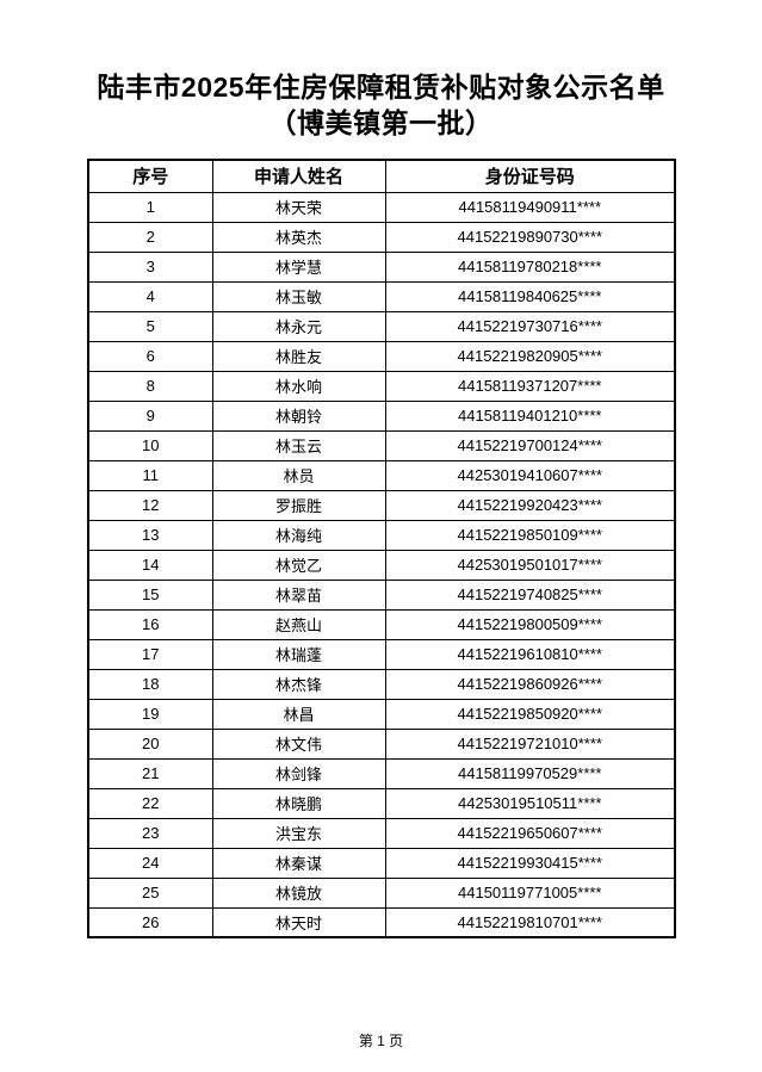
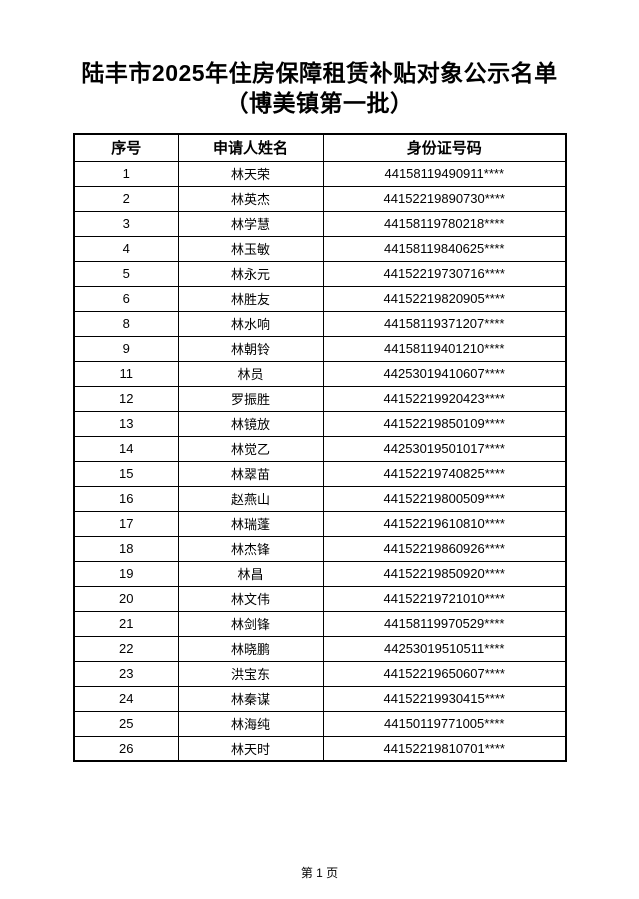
  陆丰市2025年住房保障租赁补贴对象公示名单
  （博美镇第一批）
  序号	申请人姓名	身份证号码
  1	林天荣	44158119490911****
  2	林英杰	44152219890730****
  3	林学慧	44158119780218****
  4	林玉敏	44158119840625****
  5	林永元	44152219730716****
  6	林胜友	44152219820905****
  8	林水响	44158119371207****
  9	林朝铃	44158119401210****
- 10	林玉云	44152219700124****
  11	林员	44253019410607****
  12	罗振胜	44152219920423****
- 13	林海纯	44152219850109****
+ 13	林镜放	44152219850109****
  14	林觉乙	44253019501017****
  15	林翠苗	44152219740825****
  16	赵燕山	44152219800509****
  17	林瑞蓬	44152219610810****
  18	林杰锋	44152219860926****
  19	林昌	44152219850920****
  20	林文伟	44152219721010****
  21	林剑锋	44158119970529****
  22	林晓鹏	44253019510511****
  23	洪宝东	44152219650607****
  24	林秦谋	44152219930415****
- 25	林镜放	44150119771005****
+ 25	林海纯	44150119771005****
  26	林天时	44152219810701****
  第 1 页
